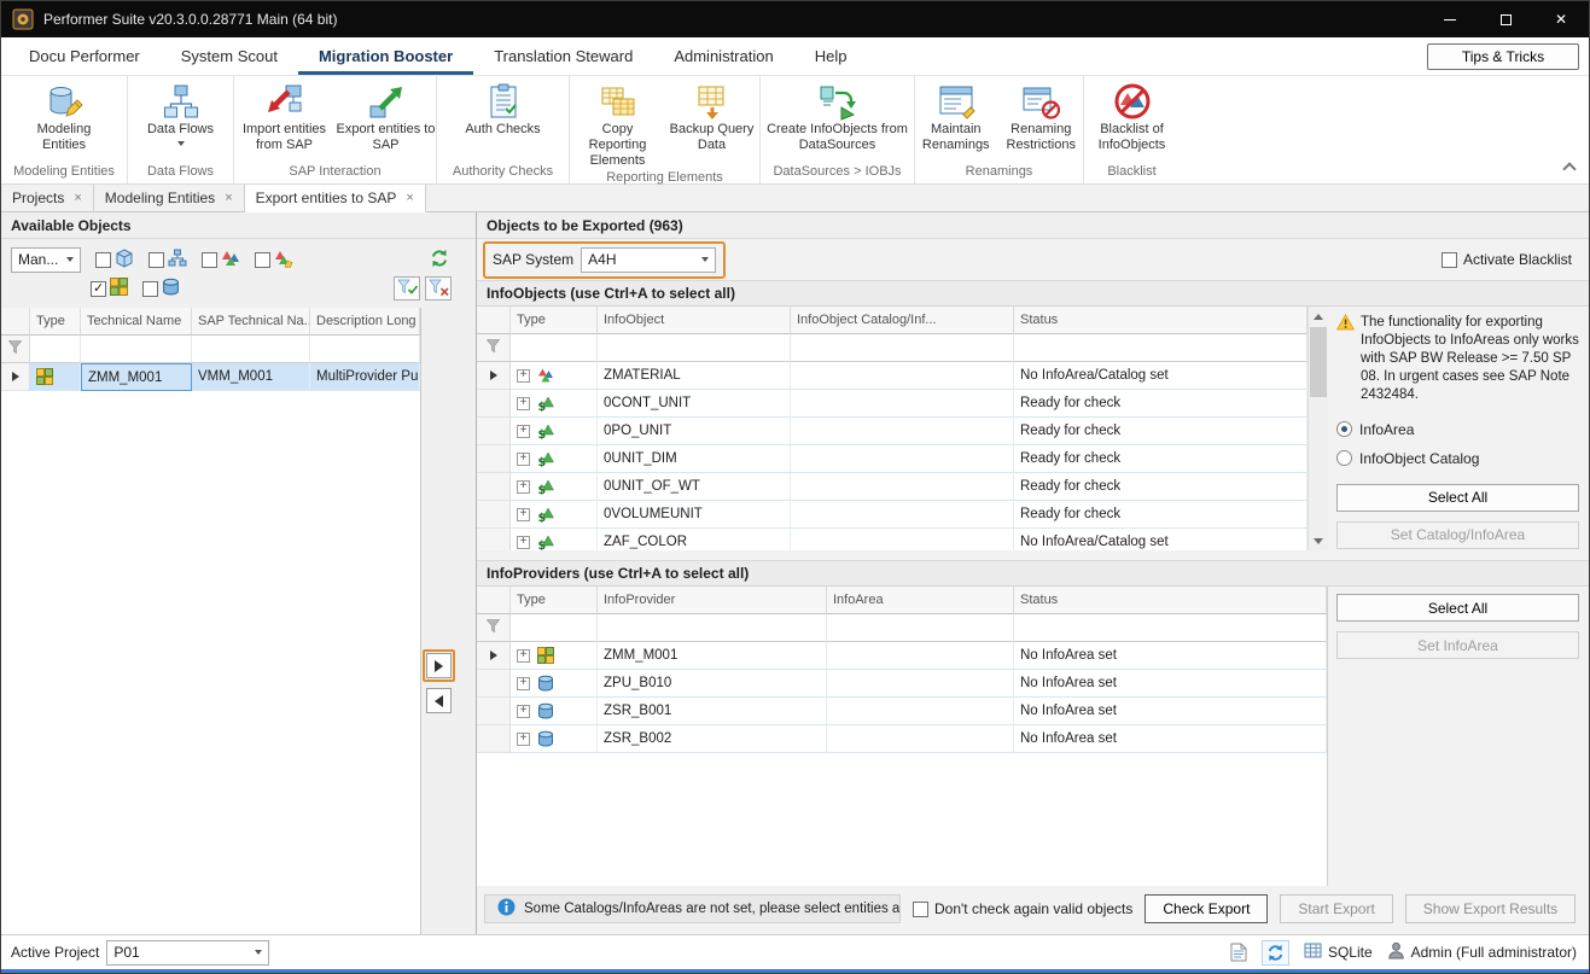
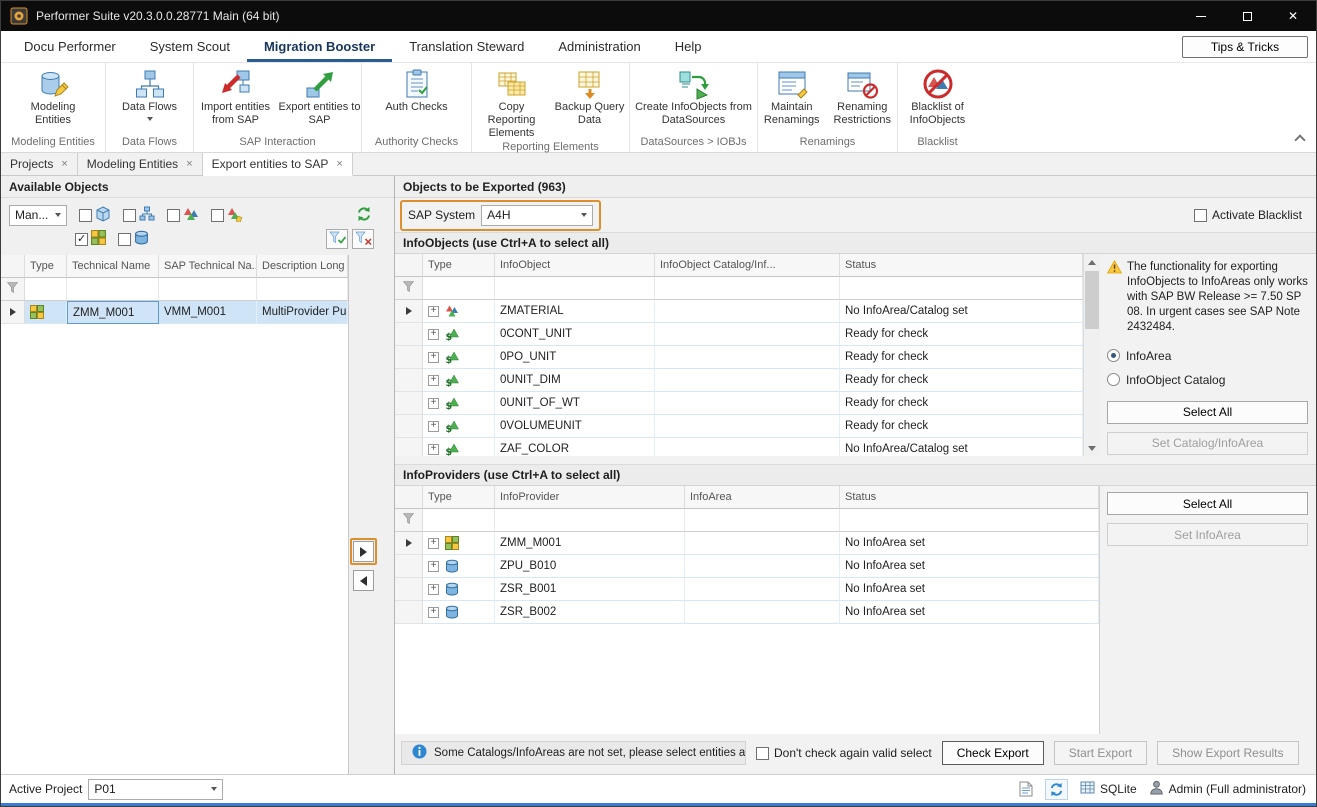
  Performer Suite v20.3.0.0.28771 Main (64 bit)
  Docu Performer
  System Scout
  Migration Booster
  Translation Steward
  Administration
  Help
  Tips & Tricks
  Modeling Entities
  Modeling Entities
  Data Flows
  Data Flows
  Import entities from SAP
  Export entities to SAP
  SAP Interaction
  Auth Checks
  Authority Checks
  Copy Reporting Elements
  Backup Query Data
  Reporting Elements
  Create InfoObjects from DataSources
  DataSources > IOBJs
  Maintain Renamings
  Renaming Restrictions
  Renamings
  Blacklist of InfoObjects
  Blacklist
  Projects
  Modeling Entities
  Export entities to SAP
  Available Objects
  Man...
  Type
  Technical Name
  SAP Technical Na.
  Description Long
  ZMM_M001
  VMM_M001
  MultiProvider Pu
  Objects to be Exported (963)
  SAP System
  A4H
  Activate Blacklist
  InfoObjects (use Ctrl+A to select all)
  Type
  InfoObject
  InfoObject Catalog/Inf...
  Status
  ZMATERIAL
  No InfoArea/Catalog set
  $
  0CONT_UNIT
  Ready for check
  $
  0PO_UNIT
  Ready for check
  $
  0UNIT_DIM
  Ready for check
  $
  0UNIT_OF_WT
  Ready for check
  $
  0VOLUMEUNIT
  Ready for check
  $
  ZAF_COLOR
  No InfoArea/Catalog set
  The functionality for exporting InfoObjects to InfoAreas only works with SAP BW Release >= 7.50 SP 08. In urgent cases see SAP Note 2432484.
  InfoArea
  InfoObject Catalog
  Select All
  Set Catalog/InfoArea
  InfoProviders (use Ctrl+A to select all)
  Type
  InfoProvider
  InfoArea
  Status
  ZMM_M001
  No InfoArea set
  ZPU_B010
  No InfoArea set
  ZSR_B001
  No InfoArea set
  ZSR_B002
  No InfoArea set
  Select All
  Set InfoArea
  Some Catalogs/InfoAreas are not set, please select entities a
- Don't check again valid objects
+ Don't check again valid select
  Check Export
  Start Export
  Show Export Results
  Active Project
  P01
  SQLite
  Admin (Full administrator)
